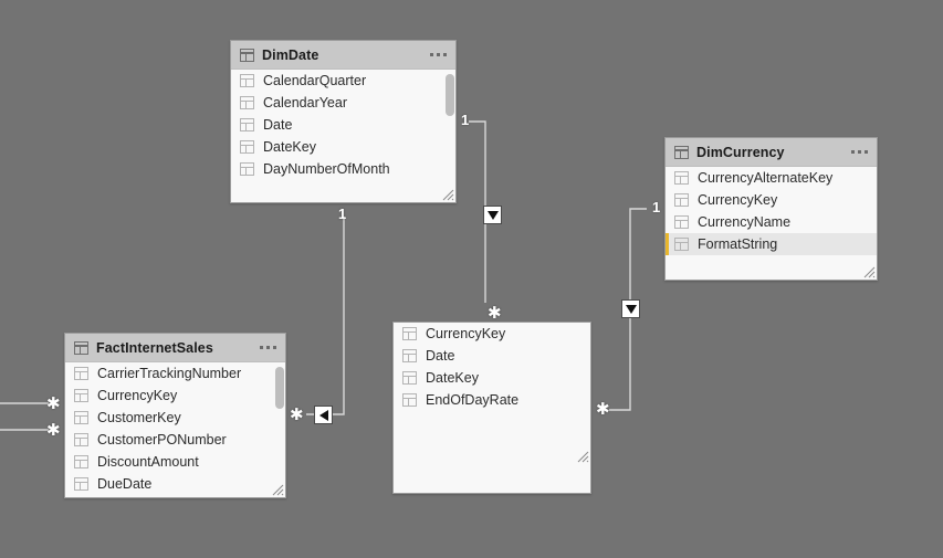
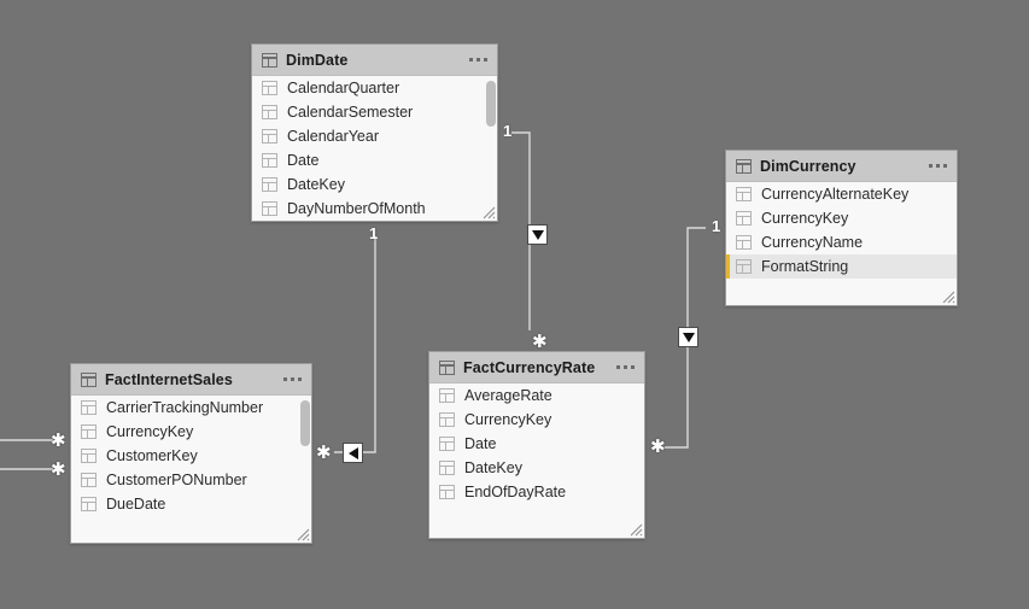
  DimDate
  CalendarQuarter
+ CalendarSemester
  CalendarYear
  Date
  DateKey
  DayNumberOfMonth
  DimCurrency
  CurrencyAlternateKey
  CurrencyKey
  CurrencyName
  FormatString
  FactInternetSales
  CarrierTrackingNumber
  CurrencyKey
  CustomerKey
  CustomerPONumber
- DiscountAmount
  DueDate
+ FactCurrencyRate
+ AverageRate
  CurrencyKey
  Date
  DateKey
  EndOfDayRate
  1
  ✱
  1
  ✱
  1
  ✱
  ✱
  ✱
